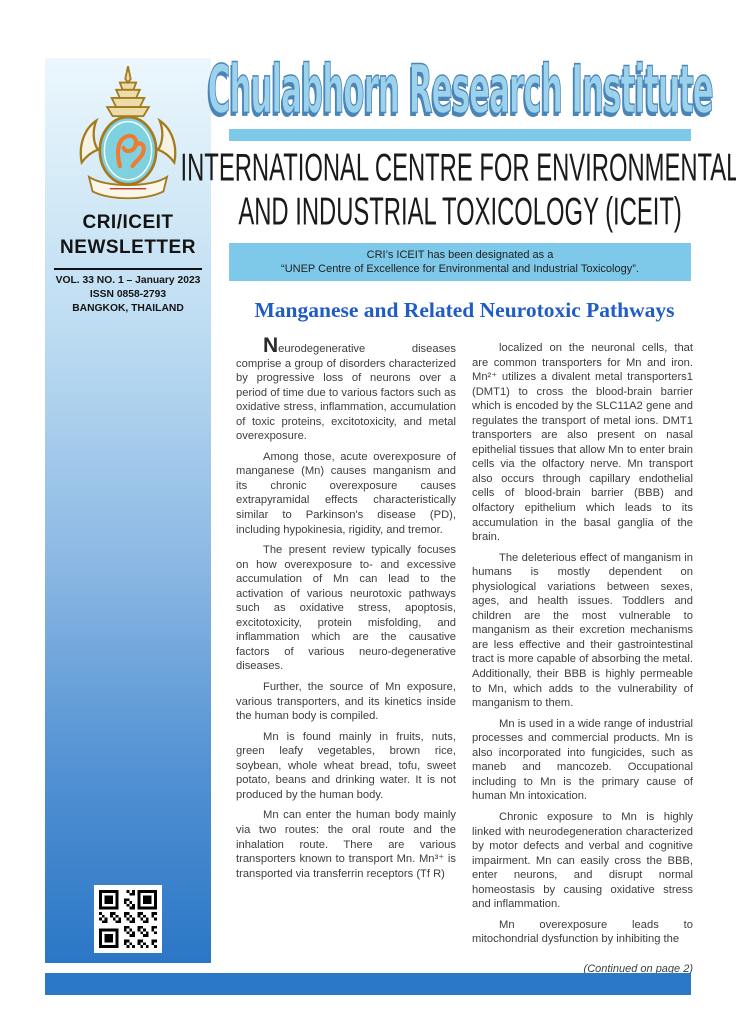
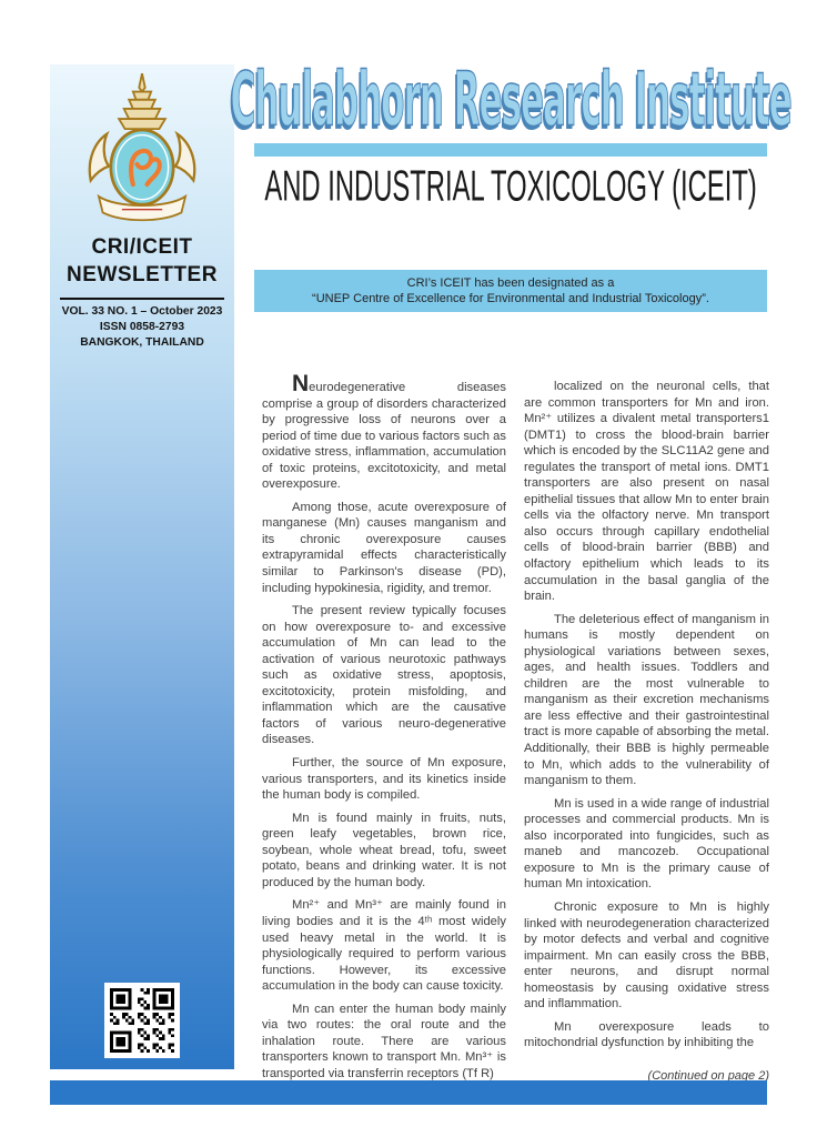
  CRI/ICEIT
  NEWSLETTER
- VOL. 33 NO. 1 – January 2023
+ VOL. 33 NO. 1 – October 2023
  ISSN 0858-2793
  BANGKOK, THAILAND
  Chulabhorn Research Institute
- INTERNATIONAL CENTRE FOR ENVIRONMENTAL
  AND INDUSTRIAL TOXICOLOGY (ICEIT)
  CRI’s ICEIT has been designated as a
  “UNEP Centre of Excellence for Environmental and Industrial Toxicology”.
- Manganese and Related Neurotoxic Pathways
  Neurodegenerative diseases comprise a group of disorders characterized by progressive loss of neurons over a period of time due to various factors such as oxidative stress, inflammation, accumulation of toxic proteins, excitotoxicity, and metal overexposure.
  Among those, acute overexposure of manganese (Mn) causes manganism and its chronic overexposure causes extrapyramidal effects characteristically similar to Parkinson's disease (PD), including hypokinesia, rigidity, and tremor.
  The present review typically focuses on how overexposure to- and excessive accumulation of Mn can lead to the activation of various neurotoxic pathways such as oxidative stress, apoptosis, excitotoxicity, protein misfolding, and inflammation which are the causative factors of various neuro-degenerative diseases.
  Further, the source of Mn exposure, various transporters, and its kinetics inside the human body is compiled.
  Mn is found mainly in fruits, nuts, green leafy vegetables, brown rice, soybean, whole wheat bread, tofu, sweet potato, beans and drinking water. It is not produced by the human body.
+ Mn²⁺ and Mn³⁺ are mainly found in living bodies and it is the 4ᵗʰ most widely used heavy metal in the world. It is physiologically required to perform various functions. However, its excessive accumulation in the body can cause toxicity.
  Mn can enter the human body mainly via two routes: the oral route and the inhalation route. There are various transporters known to transport Mn. Mn³⁺ is transported via transferrin receptors (Tf R)
  localized on the neuronal cells, that are common transporters for Mn and iron. Mn²⁺ utilizes a divalent metal transporters1 (DMT1) to cross the blood-brain barrier which is encoded by the SLC11A2 gene and regulates the transport of metal ions. DMT1 transporters are also present on nasal epithelial tissues that allow Mn to enter brain cells via the olfactory nerve. Mn transport also occurs through capillary endothelial cells of blood-brain barrier (BBB) and olfactory epithelium which leads to its accumulation in the basal ganglia of the brain.
  The deleterious effect of manganism in humans is mostly dependent on physiological variations between sexes, ages, and health issues. Toddlers and children are the most vulnerable to manganism as their excretion mechanisms are less effective and their gastrointestinal tract is more capable of absorbing the metal. Additionally, their BBB is highly permeable to Mn, which adds to the vulnerability of manganism to them.
- Mn is used in a wide range of industrial processes and commercial products. Mn is also incorporated into fungicides, such as maneb and mancozeb. Occupational including to Mn is the primary cause of human Mn intoxication.
+ Mn is used in a wide range of industrial processes and commercial products. Mn is also incorporated into fungicides, such as maneb and mancozeb. Occupational exposure to Mn is the primary cause of human Mn intoxication.
  Chronic exposure to Mn is highly linked with neurodegeneration characterized by motor defects and verbal and cognitive impairment. Mn can easily cross the BBB, enter neurons, and disrupt normal homeostasis by causing oxidative stress and inflammation.
  Mn overexposure leads to mitochondrial dysfunction by inhibiting the
  (Continued on page 2)
